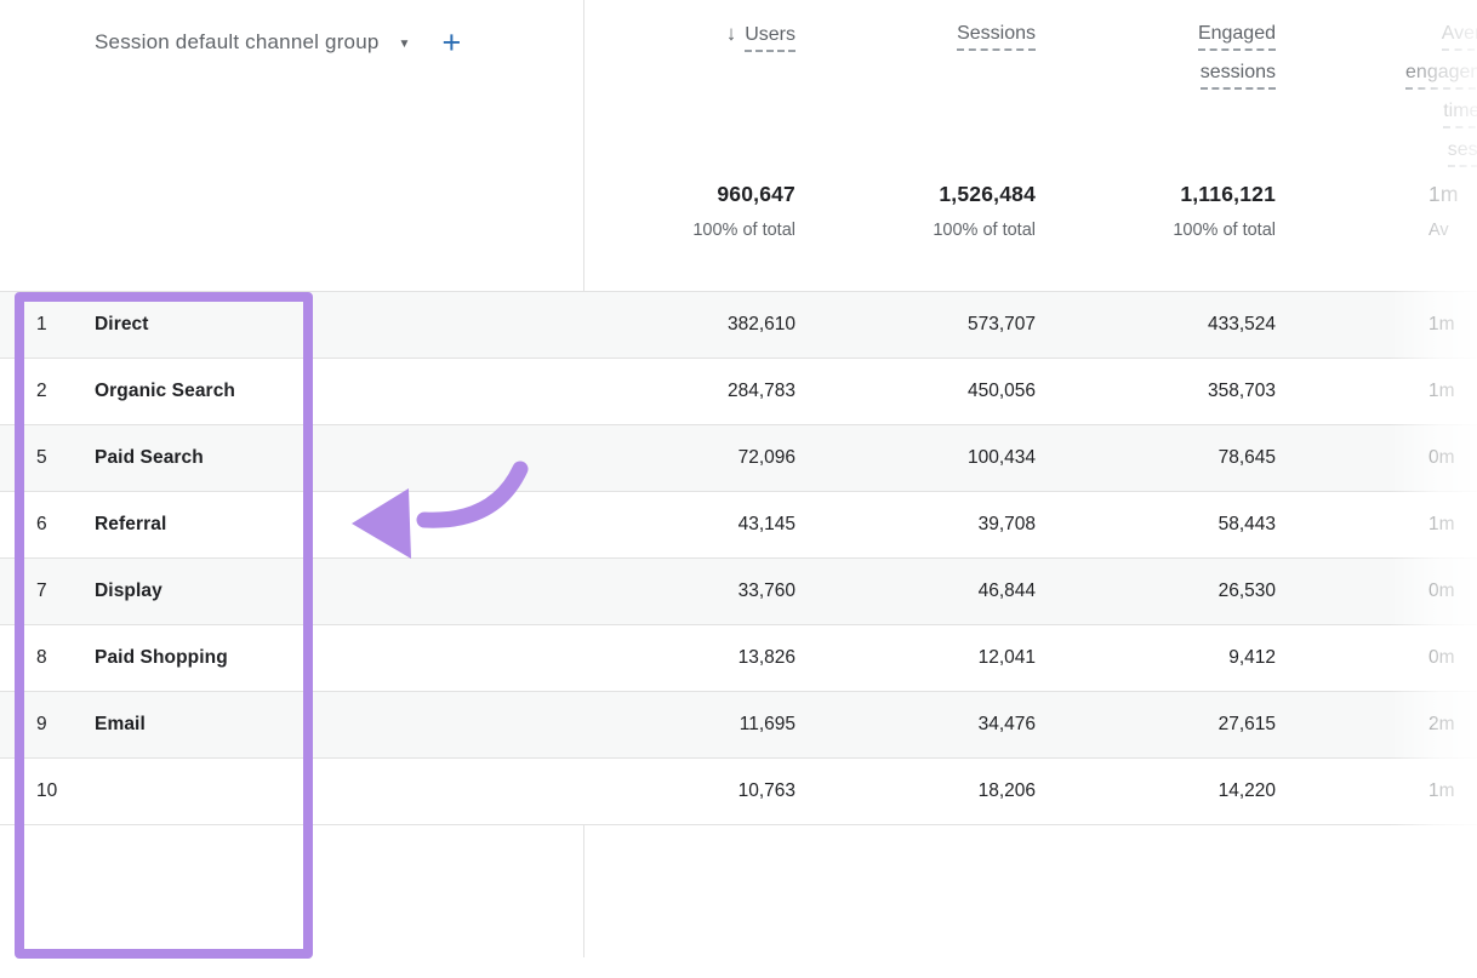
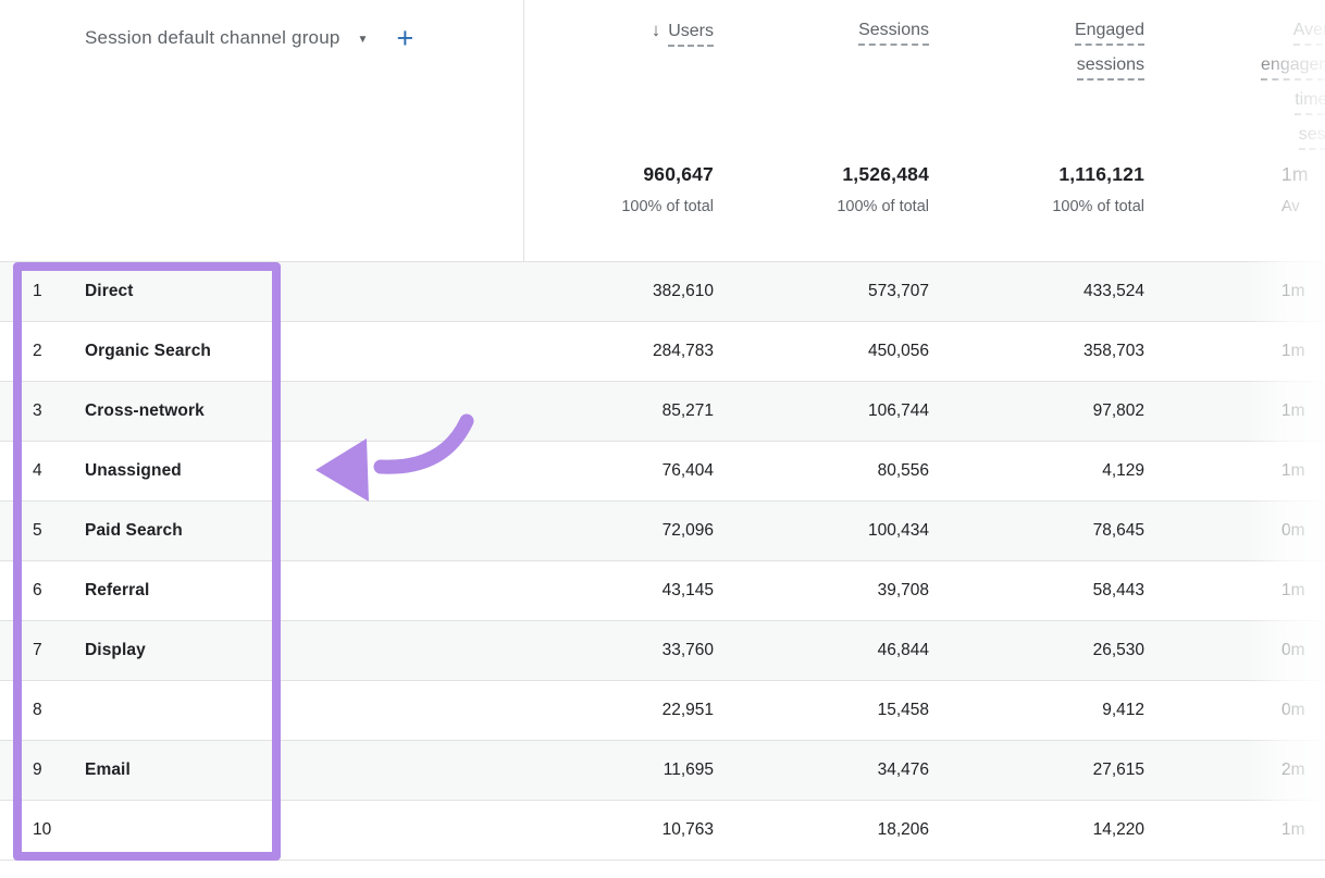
  Session default channel group
  ▼
  +
  ↓ Users
  Sessions
  Engaged
  sessions
  960,647
  100% of total
  1,526,484
  100% of total
  1,116,121
  100% of total
  1
  Direct
  382,610
  573,707
  433,524
  2
  Organic Search
  284,783
  450,056
  358,703
+ 3
+ Cross-network
+ 85,271
+ 106,744
+ 97,802
+ 4
+ Unassigned
+ 76,404
+ 80,556
+ 4,129
  5
  Paid Search
  72,096
  100,434
  78,645
  6
  Referral
  43,145
  39,708
  58,443
  7
  Display
  33,760
  46,844
  26,530
  8
- Paid Shopping
- 13,826
+ 22,951
- 12,041
+ 15,458
  9,412
  9
  Email
  11,695
  34,476
  27,615
  10
  10,763
  18,206
  14,220
